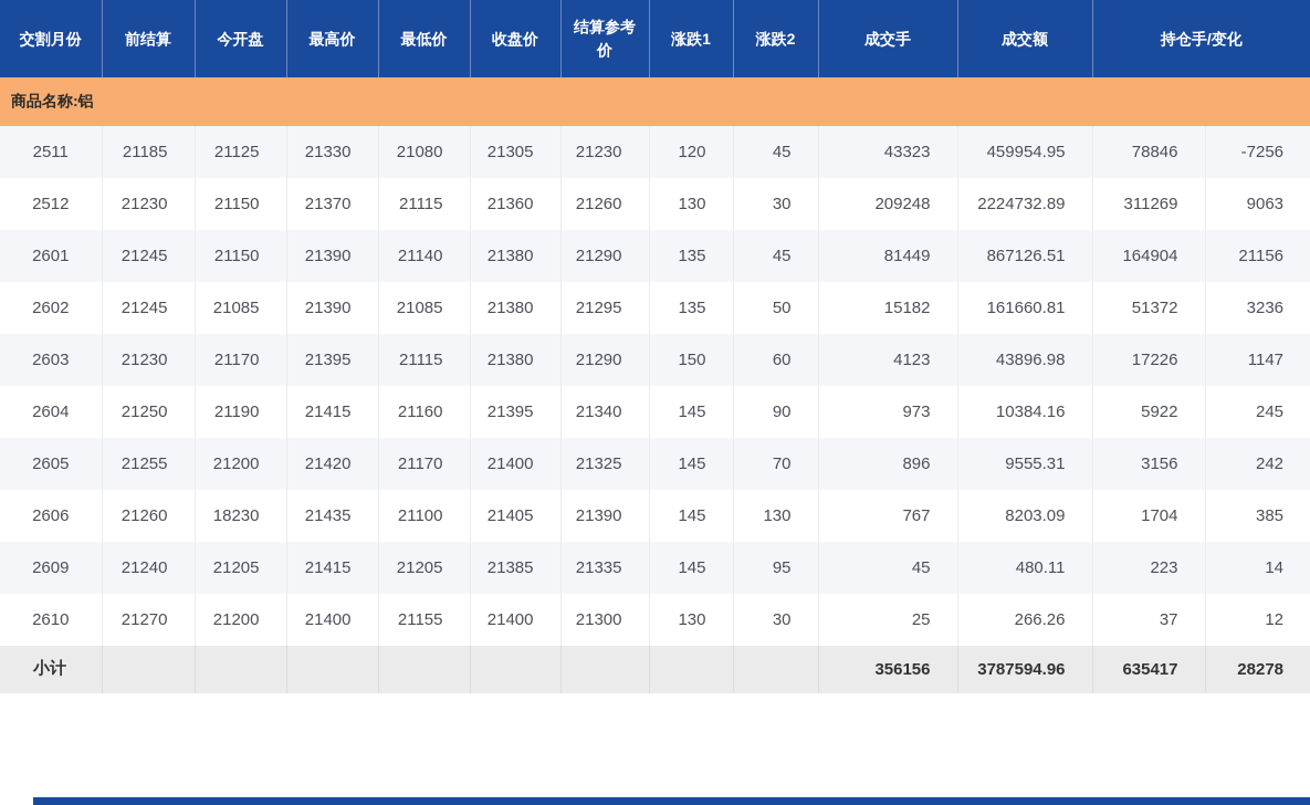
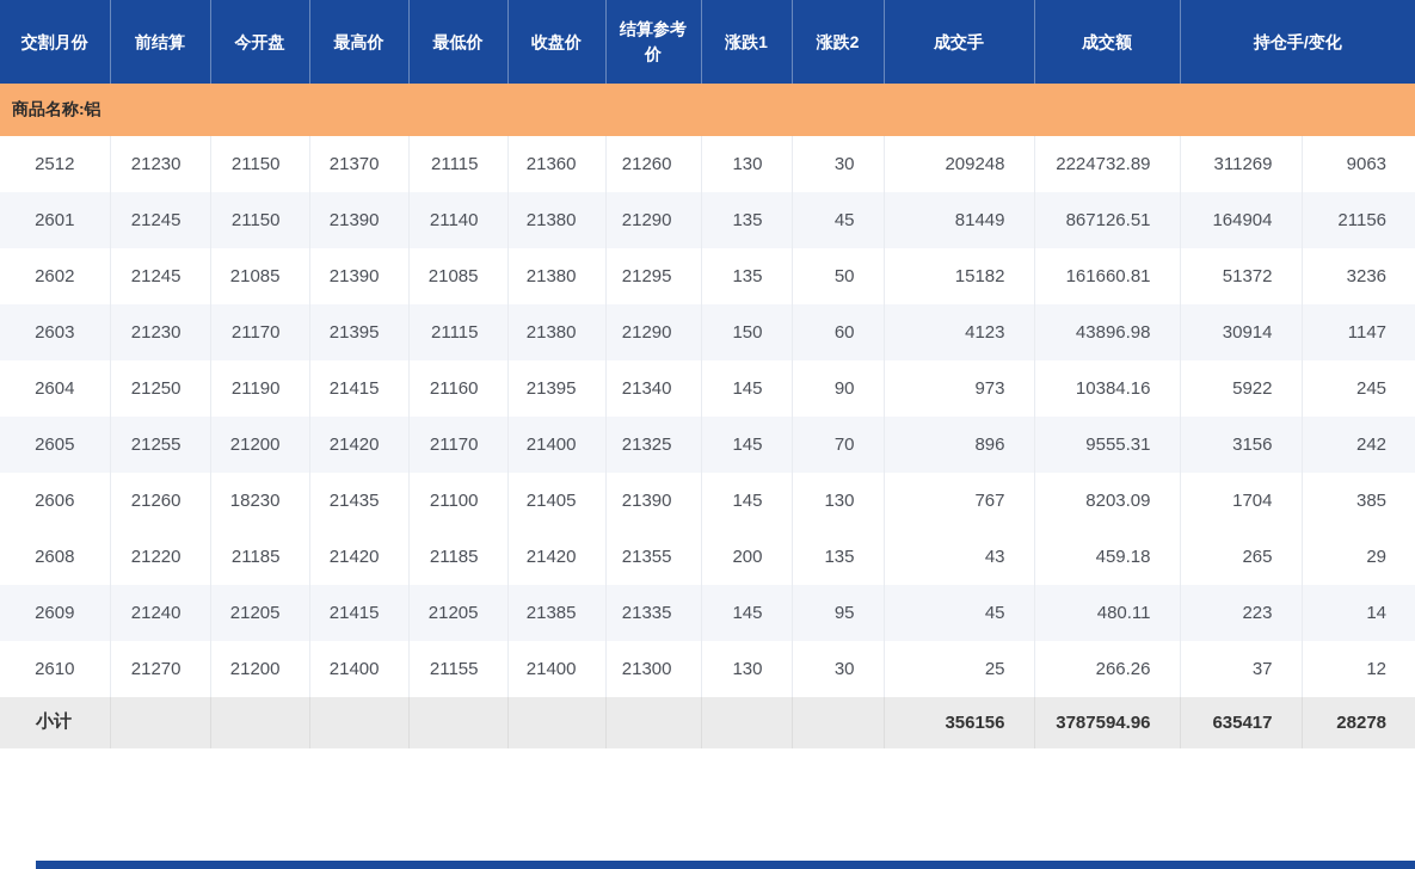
  交割月份	前结算	今开盘	最高价	最低价	收盘价	结算参考价	涨跌1	涨跌2	成交手	成交额	持仓手/变化
  商品名称:铝
- 2511	21185	21125	21330	21080	21305	21230	120	45	43323	459954.95	78846	-7256
  2512	21230	21150	21370	21115	21360	21260	130	30	209248	2224732.89	311269	9063
  2601	21245	21150	21390	21140	21380	21290	135	45	81449	867126.51	164904	21156
  2602	21245	21085	21390	21085	21380	21295	135	50	15182	161660.81	51372	3236
- 2603	21230	21170	21395	21115	21380	21290	150	60	4123	43896.98	17226	1147
+ 2603	21230	21170	21395	21115	21380	21290	150	60	4123	43896.98	30914	1147
  2604	21250	21190	21415	21160	21395	21340	145	90	973	10384.16	5922	245
  2605	21255	21200	21420	21170	21400	21325	145	70	896	9555.31	3156	242
  2606	21260	18230	21435	21100	21405	21390	145	130	767	8203.09	1704	385
+ 2608	21220	21185	21420	21185	21420	21355	200	135	43	459.18	265	29
  2609	21240	21205	21415	21205	21385	21335	145	95	45	480.11	223	14
  2610	21270	21200	21400	21155	21400	21300	130	30	25	266.26	37	12
  小计									356156	3787594.96	635417	28278
